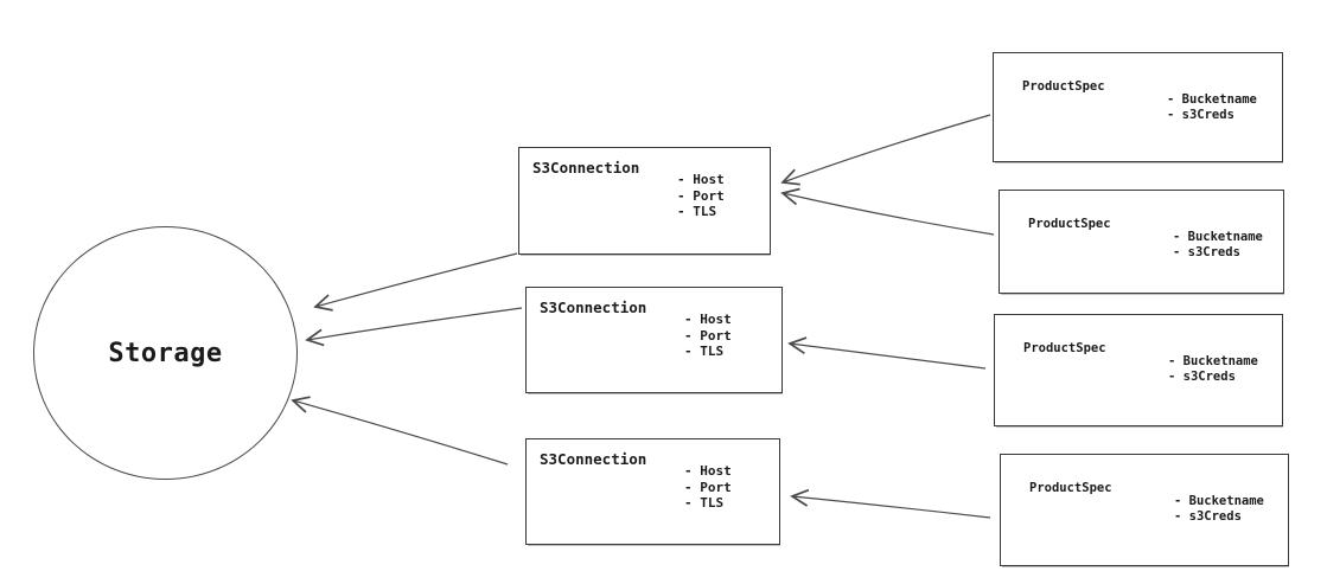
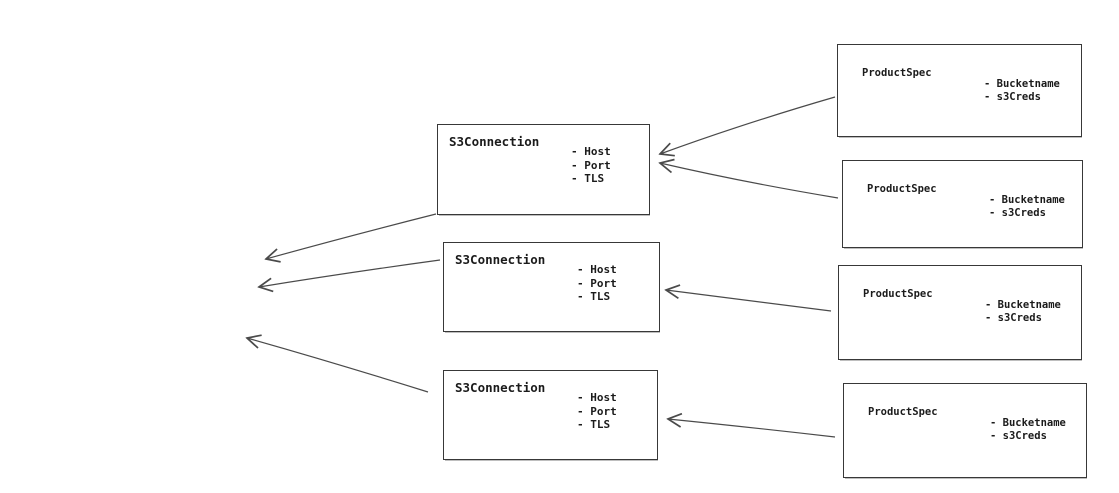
- Storage
  S3Connection
  - Host
  - Port
  - TLS
  S3Connection
  - Host
  - Port
  - TLS
  S3Connection
  - Host
  - Port
  - TLS
  ProductSpec
  - Bucketname
  - s3Creds
  ProductSpec
  - Bucketname
  - s3Creds
  ProductSpec
  - Bucketname
  - s3Creds
  ProductSpec
  - Bucketname
  - s3Creds
